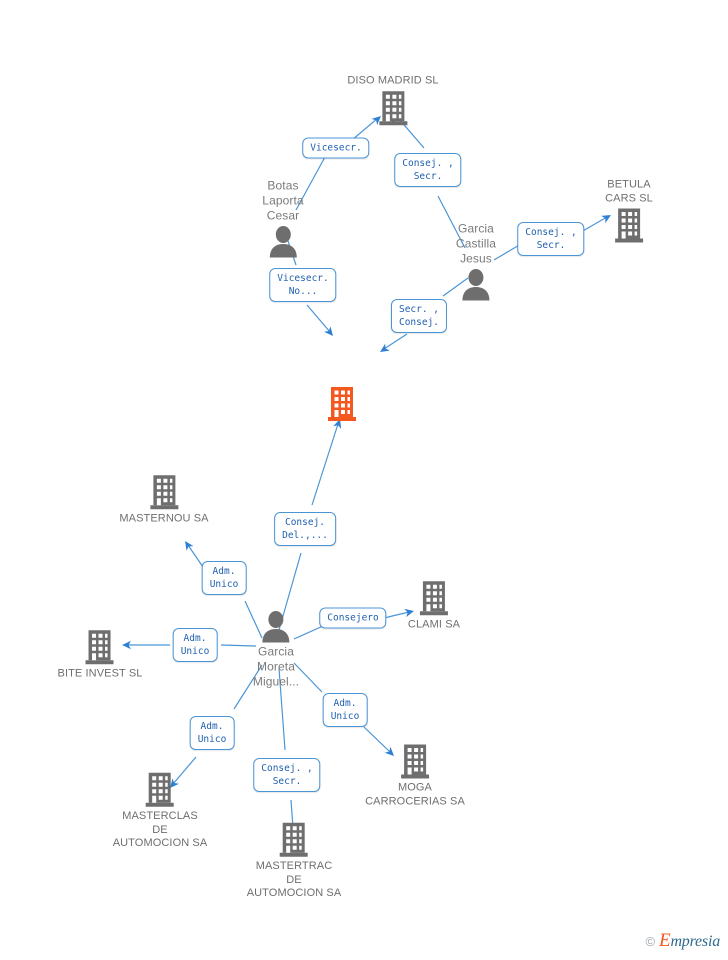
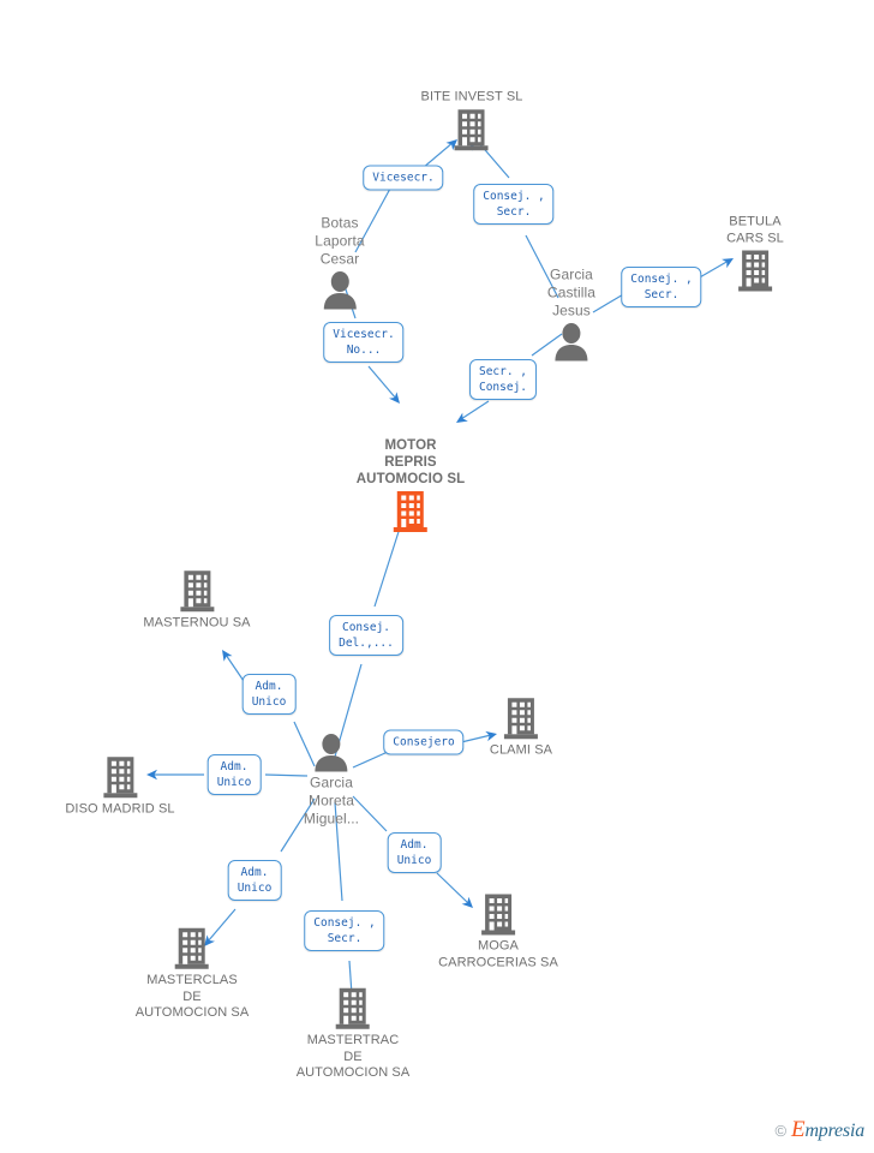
- DISO MADRID SL
+ BITE INVEST SL
  BETULA
  CARS SL
  Botas
  Laporta
  Cesar
  Garcia
  Castilla
  Jesus
+ MOTOR
+ REPRIS
+ AUTOMOCIO SL
  MASTERNOU SA
  CLAMI SA
- BITE INVEST SL
+ DISO MADRID SL
  Garcia
  Moreta
  Miguel...
  MOGA
  CARROCERIAS SA
  MASTERCLAS
  DE
  AUTOMOCION SA
  MASTERTRAC
  DE
  AUTOMOCION SA
  Vicesecr.
  Consej. ,
  Secr.
  Consej. ,
  Secr.
  Vicesecr.
  No...
  Secr. ,
  Consej.
  Consej.
  Del.,...
  Adm.
  Unico
  Adm.
  Unico
  Consejero
  Adm.
  Unico
  Adm.
  Unico
  Consej. ,
  Secr.
  ©
  Empresia
